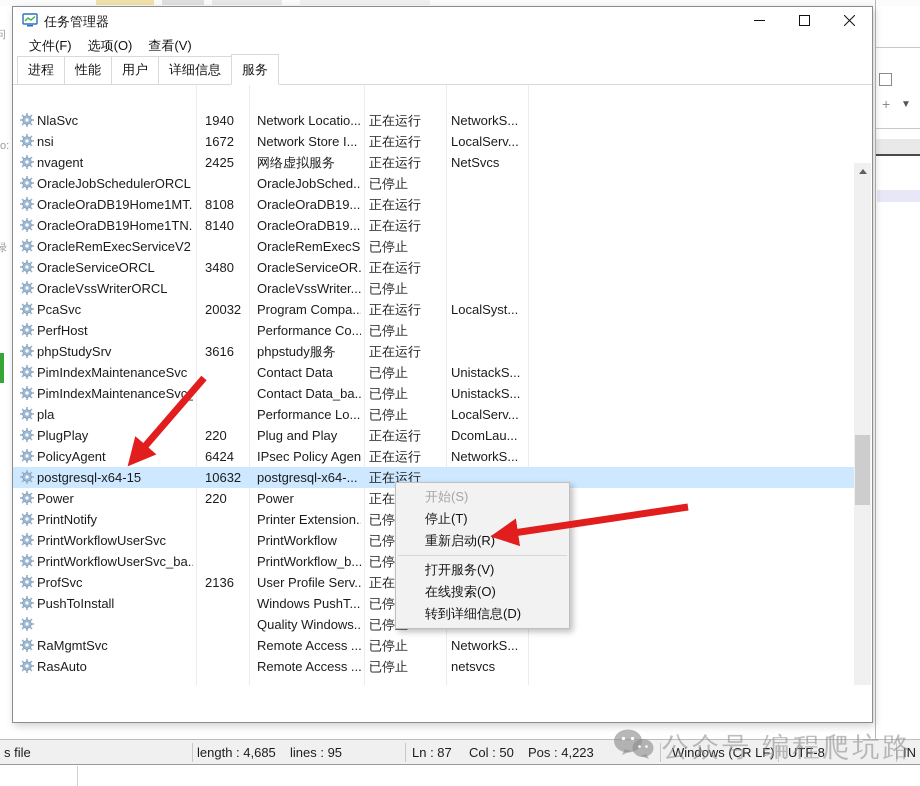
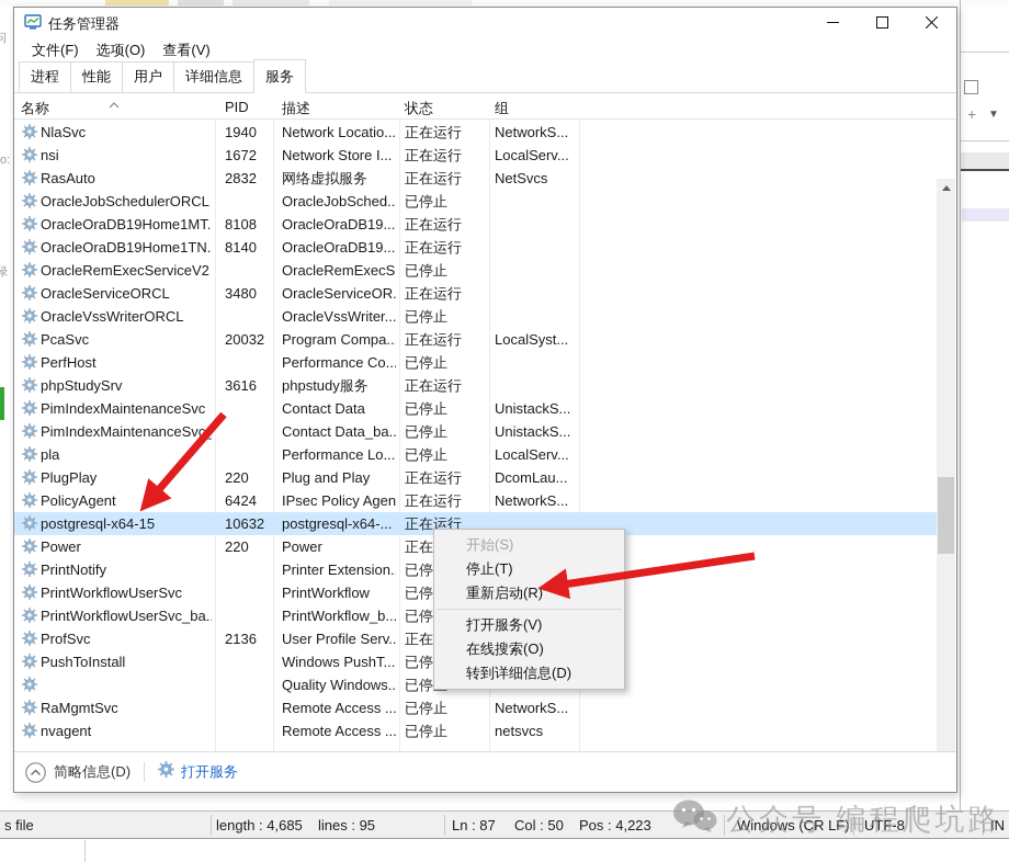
  问
  o:
  绿
  +
  ▼
  任务管理器
  文件(F)
  选项(O)
  查看(V)
  进程
  性能
  用户
  详细信息
  服务
+ 名称
+ PID
+ 描述
+ 状态
+ 组
  NlaSvc
  1940
  Network Locatio...
  正在运行
  NetworkS...
  nsi
  1672
  Network Store I...
  正在运行
  LocalServ...
- nvagent
+ RasAuto
- 2425
+ 2832
  网络虚拟服务
  正在运行
  NetSvcs
  OracleJobSchedulerORCL
  OracleJobSched..
  已停止
  OracleOraDB19Home1MT.
  8108
  OracleOraDB19...
  正在运行
  OracleOraDB19Home1TN.
  8140
  OracleOraDB19...
  正在运行
  OracleRemExecServiceV2
  OracleRemExecS
  已停止
  OracleServiceORCL
  3480
  OracleServiceOR.
  正在运行
  OracleVssWriterORCL
  OracleVssWriter...
  已停止
  PcaSvc
  20032
  Program Compa..
  正在运行
  LocalSyst...
  PerfHost
  Performance Co...
  已停止
  phpStudySrv
  3616
  phpstudy服务
  正在运行
  PimIndexMaintenanceSvc
  Contact Data
  已停止
  UnistackS...
  PimIndexMaintenanceSvc
  Contact Data_ba..
  已停止
  UnistackS...
  pla
  Performance Lo...
  已停止
  LocalServ...
  PlugPlay
  220
  Plug and Play
  正在运行
  DcomLau...
  PolicyAgent
  6424
  IPsec Policy Agen
  正在运行
  NetworkS...
  postgresql-x64-15
  10632
  postgresql-x64-...
  正在运行
  Power
  220
  Power
  PrintNotify
  Printer Extension.
  PrintWorkflowUserSvc
  PrintWorkflow
  PrintWorkflowUserSvc_ba.
  PrintWorkflow_b...
  ProfSvc
  2136
  User Profile Serv..
  PushToInstall
  Windows PushT...
  Quality Windows..
  RaMgmtSvc
  Remote Access ...
  已停止
  NetworkS...
- RasAuto
+ nvagent
  Remote Access ...
  已停止
  netsvcs
+ 简略信息(D)
+ 打开服务
  开始(S)
  停止(T)
  重新启动(R)
  打开服务(V)
  在线搜索(O)
  转到详细信息(D)
  s file
  length : 4,685
  lines : 95
  Ln : 87
  Col : 50
  Pos : 4,223
  Windows (CR LF)
  UTF-8
  IN
  公众号 编程爬坑路
